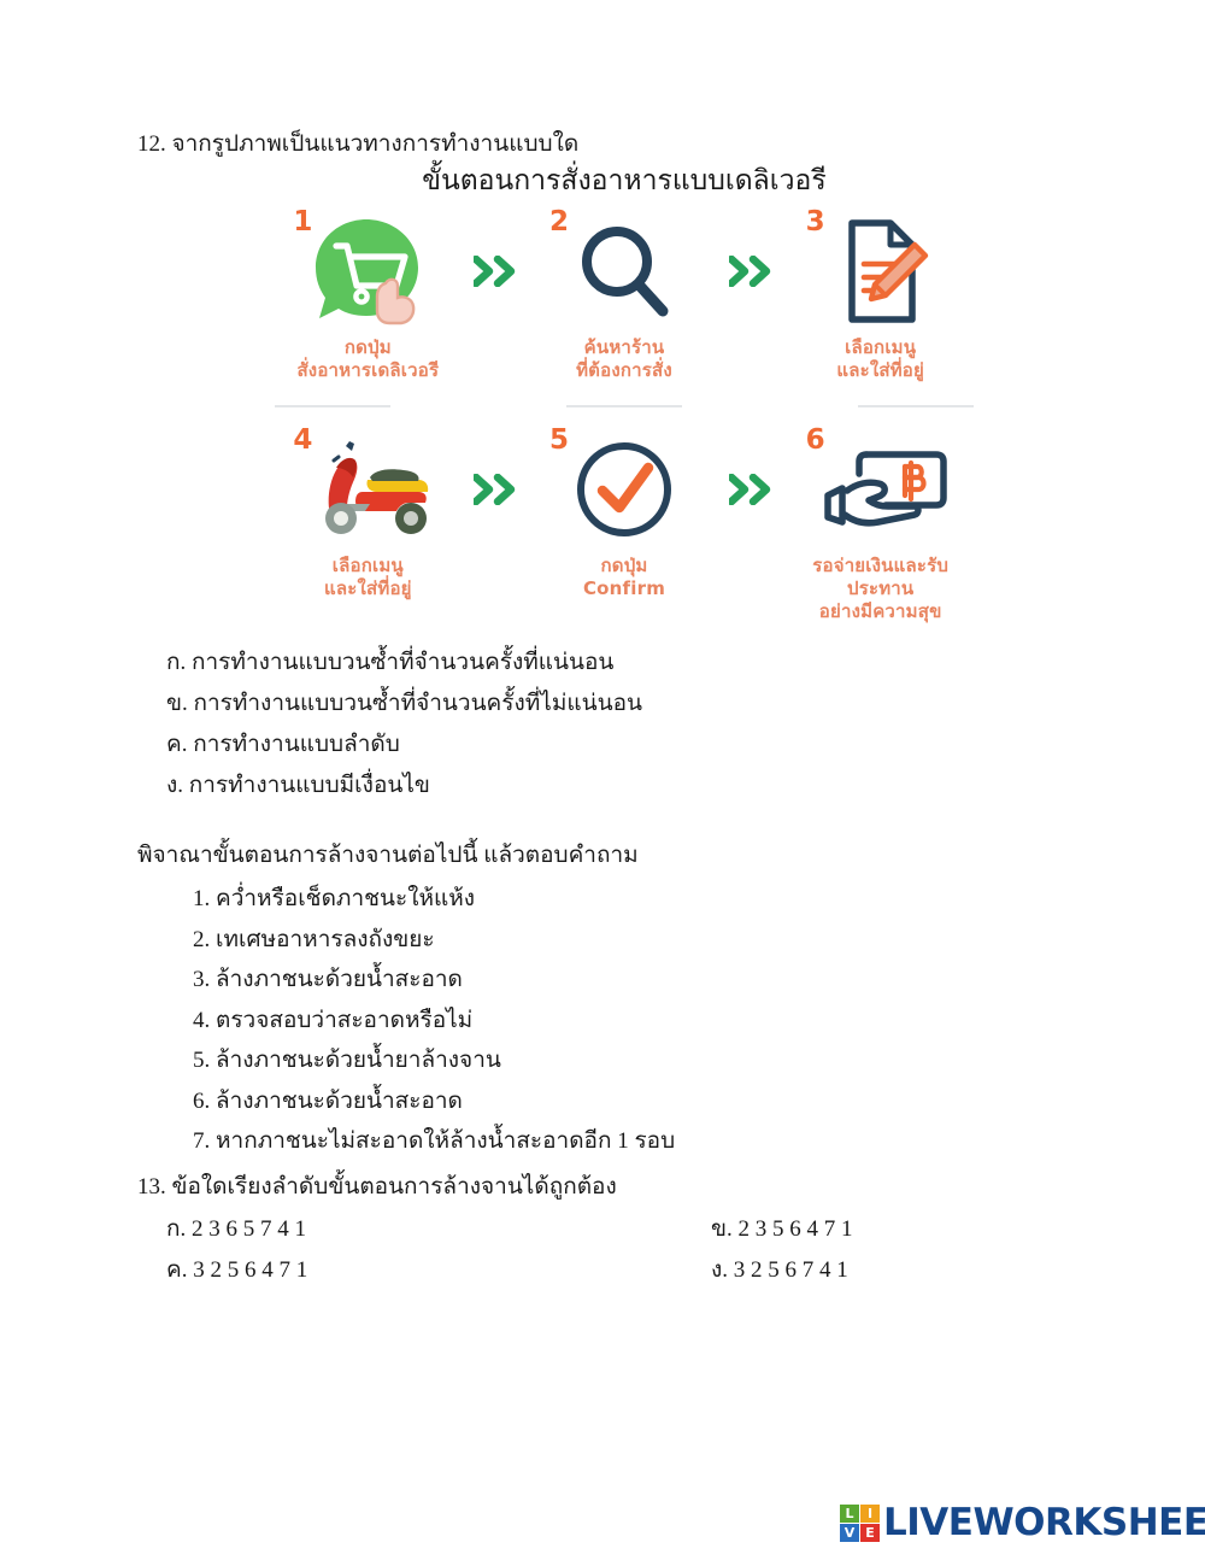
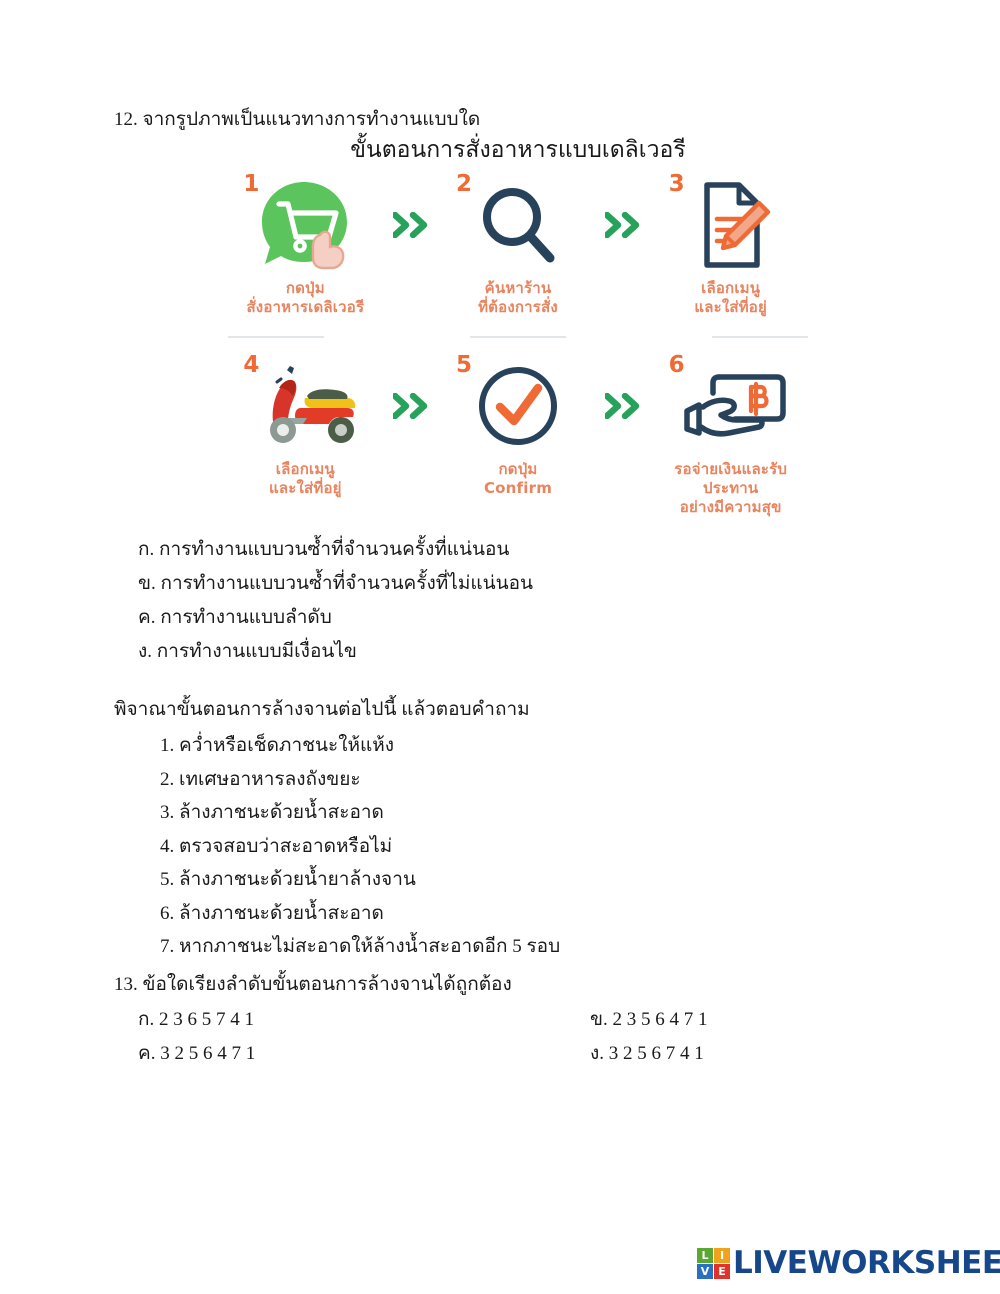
  12. จากรูปภาพเป็นแนวทางการทำงานแบบใด
  ขั้นตอนการสั่งอาหารแบบเดลิเวอรี
  1
  กดปุ่ม
  สั่งอาหารเดลิเวอรี
  2
  ค้นหาร้าน
  ที่ต้องการสั่ง
  3
  เลือกเมนู
  และใส่ที่อยู่
  4
  เลือกเมนู
  และใส่ที่อยู่
  5
  กดปุ่ม
  Confirm
  6
  รอจ่ายเงินและรับประทาน
  อย่างมีความสุข
  ก. การทำงานแบบวนซ้ำที่จำนวนครั้งที่แน่นอน
  ข. การทำงานแบบวนซ้ำที่จำนวนครั้งที่ไม่แน่นอน
  ค. การทำงานแบบลำดับ
  ง. การทำงานแบบมีเงื่อนไข
  พิจาณาขั้นตอนการล้างจานต่อไปนี้ แล้วตอบคำถาม
  1. คว่ำหรือเช็ดภาชนะให้แห้ง
  2. เทเศษอาหารลงถังขยะ
  3. ล้างภาชนะด้วยน้ำสะอาด
  4. ตรวจสอบว่าสะอาดหรือไม่
  5. ล้างภาชนะด้วยน้ำยาล้างจาน
  6. ล้างภาชนะด้วยน้ำสะอาด
- 7. หากภาชนะไม่สะอาดให้ล้างน้ำสะอาดอีก 1 รอบ
+ 7. หากภาชนะไม่สะอาดให้ล้างน้ำสะอาดอีก 5 รอบ
  13. ข้อใดเรียงลำดับขั้นตอนการล้างจานได้ถูกต้อง
  ก. 2 3 6 5 7 4 1
  ข. 2 3 5 6 4 7 1
  ค. 3 2 5 6 4 7 1
  ง. 3 2 5 6 7 4 1
  L
  I
  V
  E
  LIVEWORKSHEE
